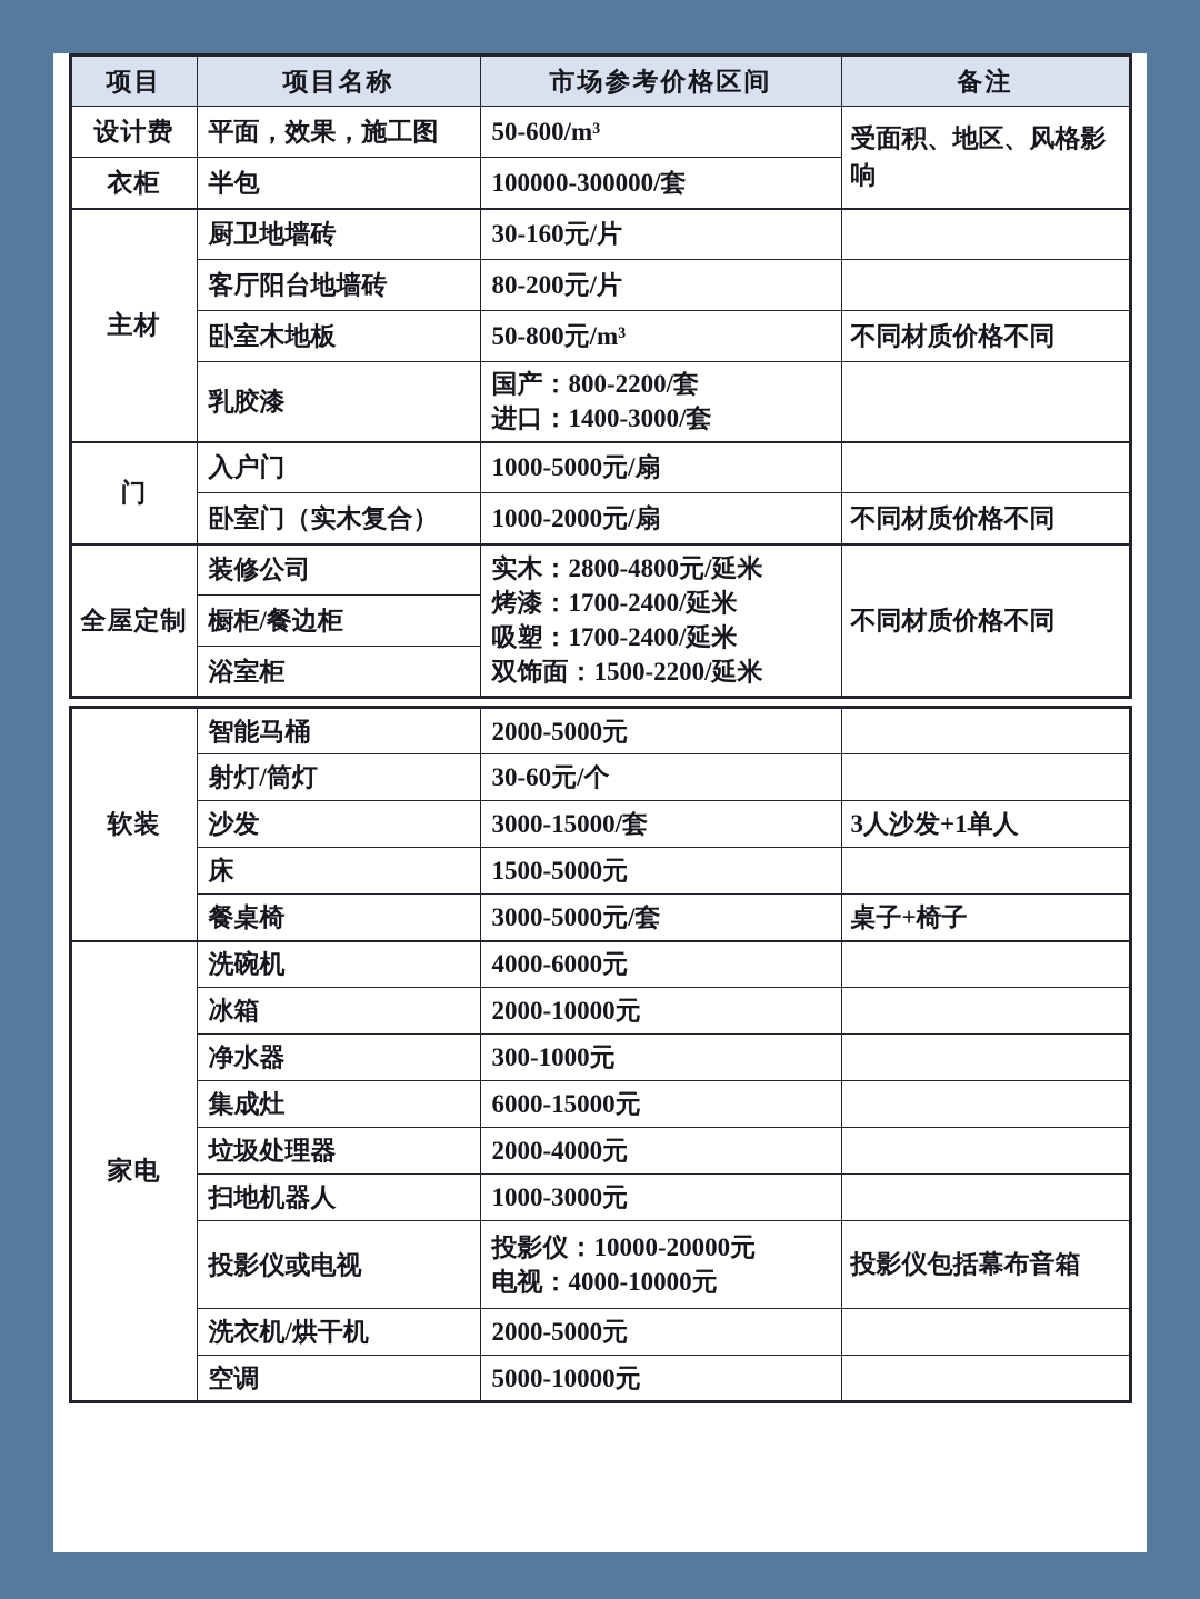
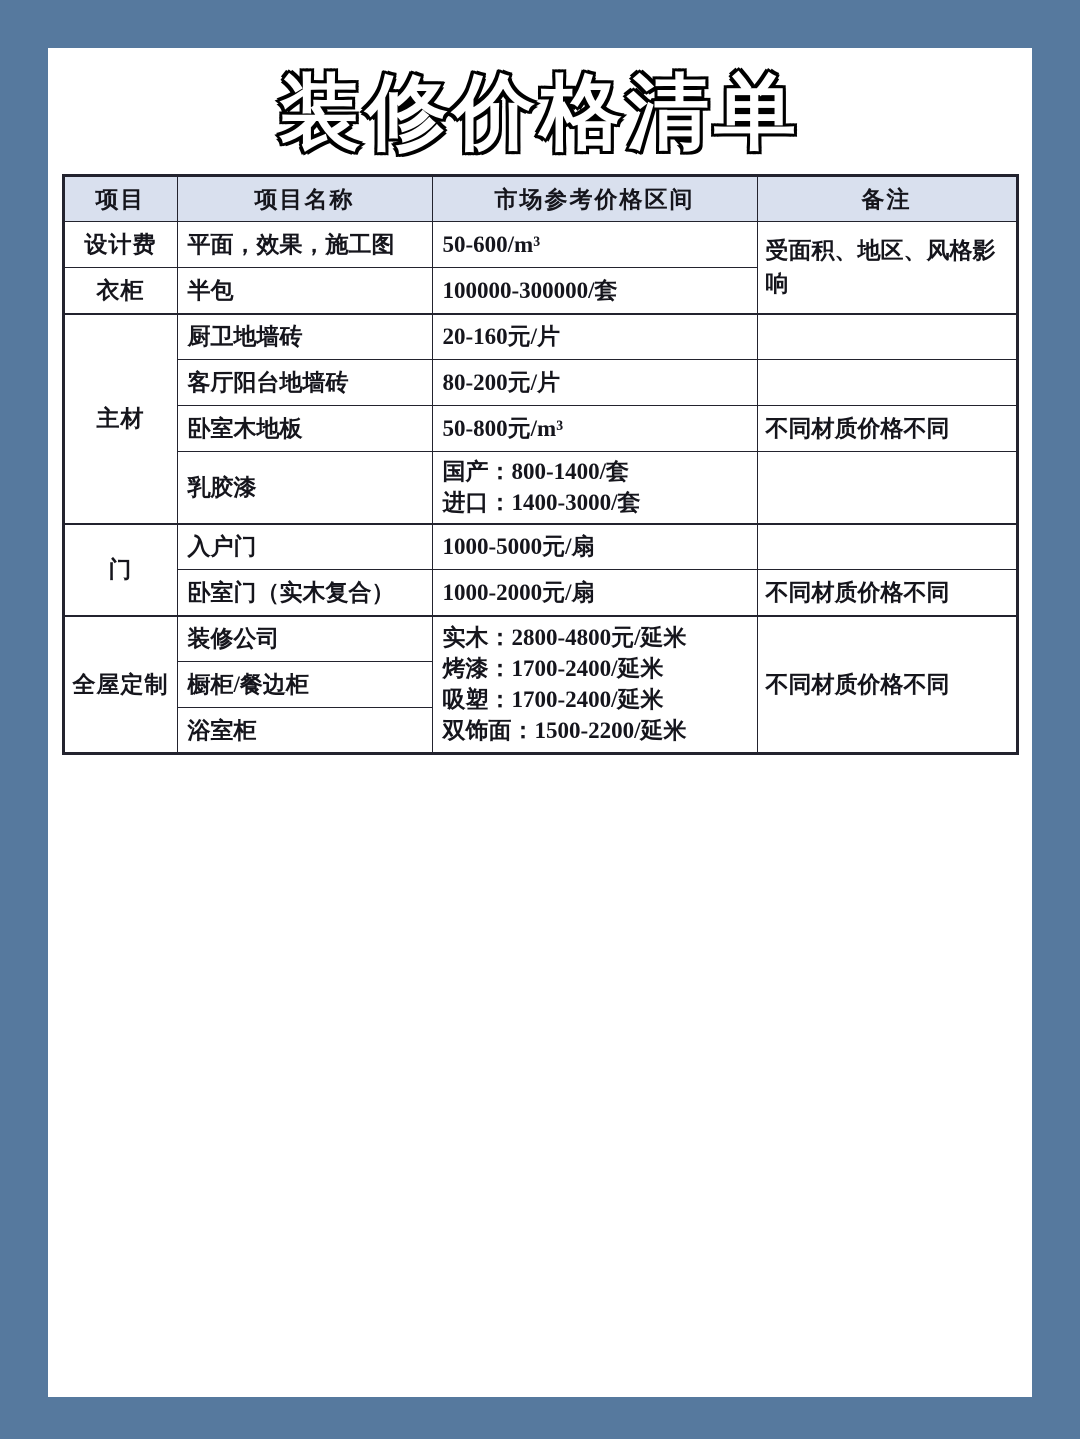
+ 装修价格清单
  项目	项目名称	市场参考价格区间	备注
  设计费	平面，效果，施工图	50-600/m³	受面积、地区、风格影响
  衣柜	半包	100000-300000/套
- 主材	厨卫地墙砖	30-160元/片
+ 主材	厨卫地墙砖	20-160元/片
  客厅阳台地墙砖	80-200元/片
  卧室木地板	50-800元/m³	不同材质价格不同
- 乳胶漆	国产：800-2200/套 进口：1400-3000/套
+ 乳胶漆	国产：800-1400/套 进口：1400-3000/套
  门	入户门	1000-5000元/扇
  卧室门（实木复合）	1000-2000元/扇	不同材质价格不同
  全屋定制	装修公司	实木：2800-4800元/延米 烤漆：1700-2400/延米 吸塑：1700-2400/延米 双饰面：1500-2200/延米	不同材质价格不同
  橱柜/餐边柜
  浴室柜
- 软装	智能马桶	2000-5000元
- 射灯/筒灯	30-60元/个
- 沙发	3000-15000/套	3人沙发+1单人
- 床	1500-5000元
- 餐桌椅	3000-5000元/套	桌子+椅子
- 家电	洗碗机	4000-6000元
- 冰箱	2000-10000元
- 净水器	300-1000元
- 集成灶	6000-15000元
- 垃圾处理器	2000-4000元
- 扫地机器人	1000-3000元
- 投影仪或电视	投影仪：10000-20000元 电视：4000-10000元	投影仪包括幕布音箱
- 洗衣机/烘干机	2000-5000元
- 空调	5000-10000元
